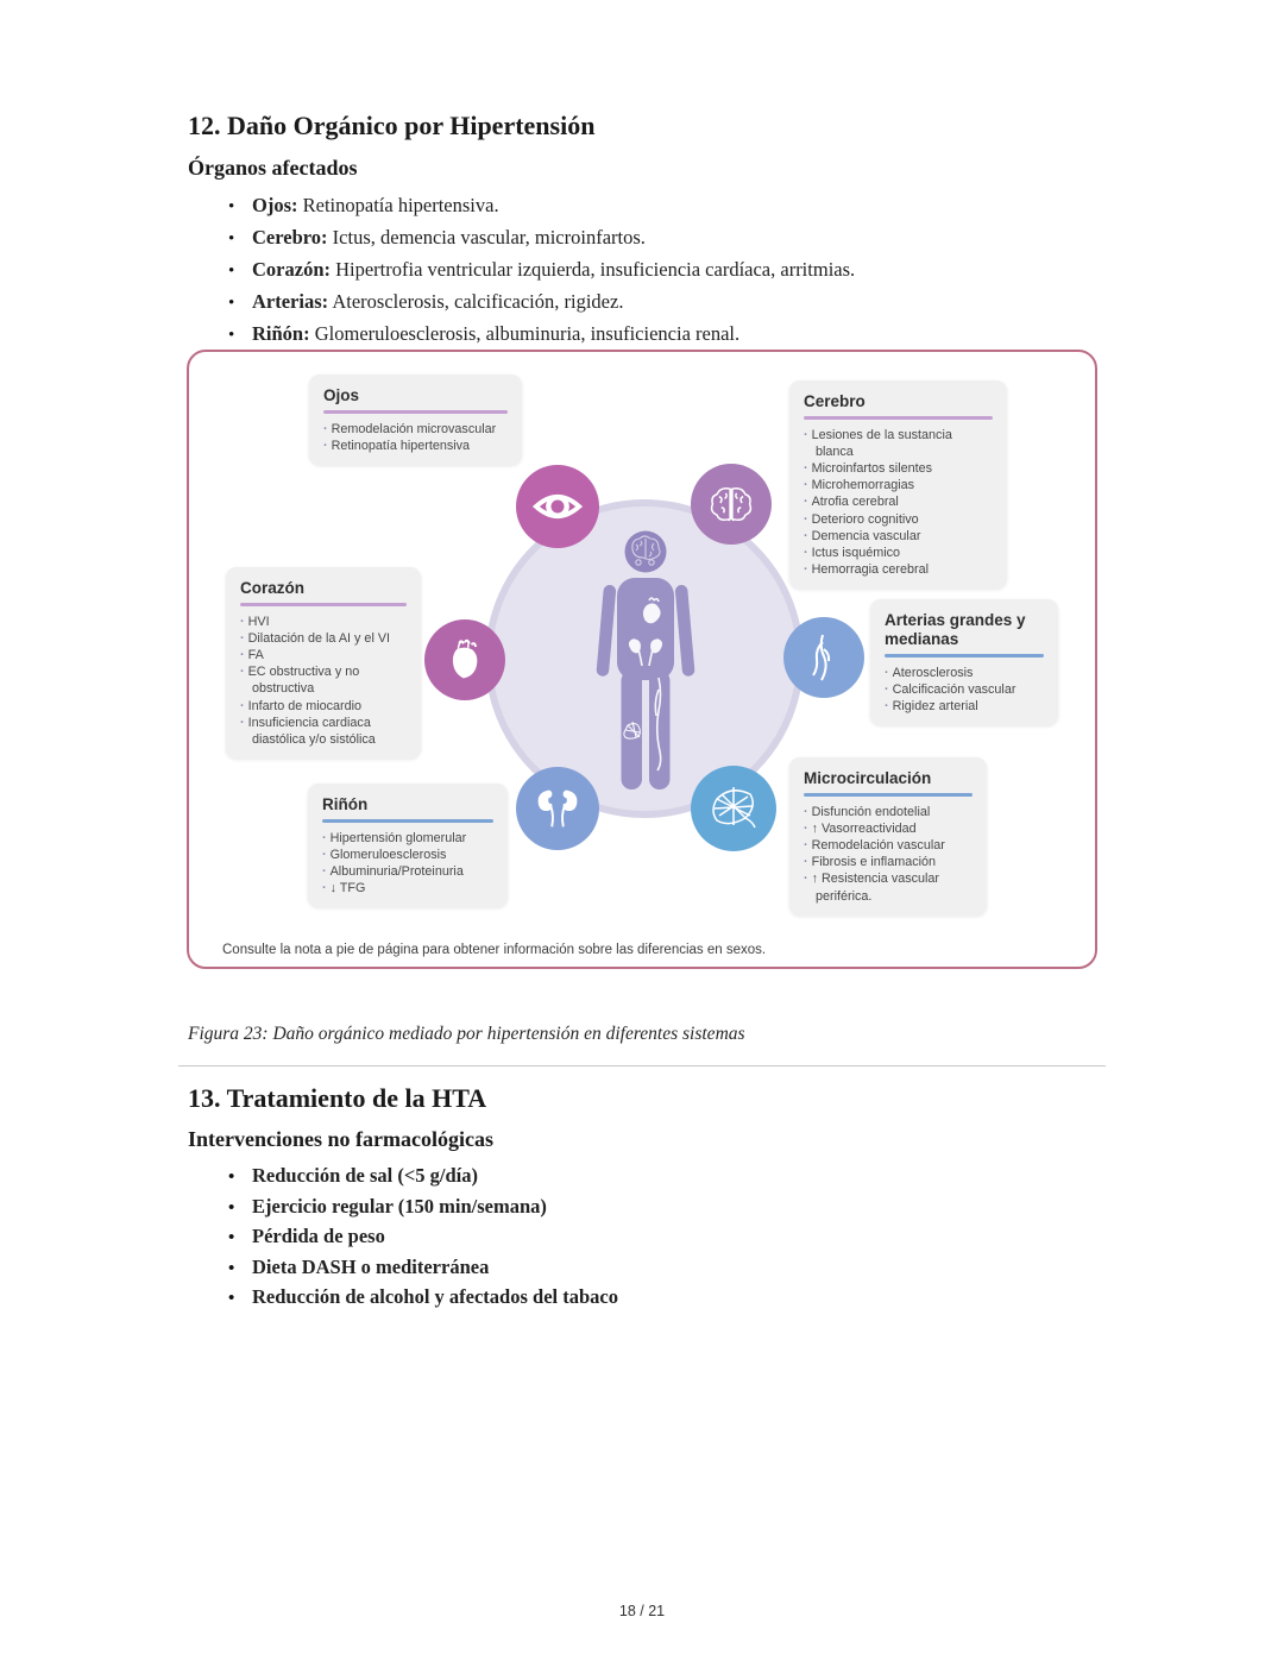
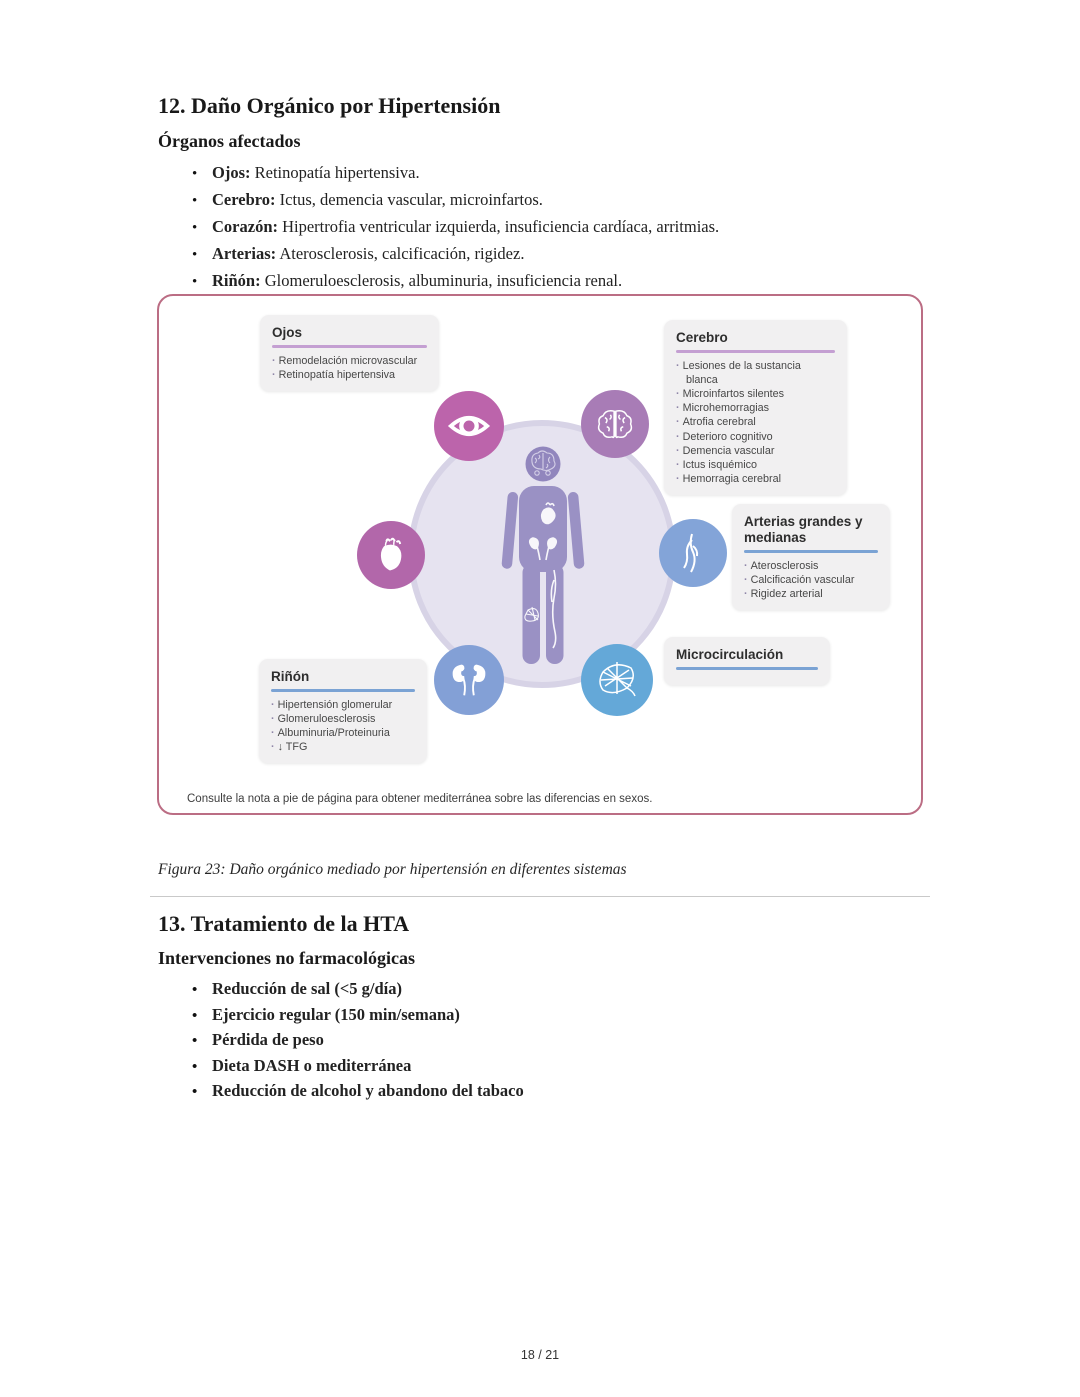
  12. Daño Orgánico por Hipertensión
  Órganos afectados
  Ojos: Retinopatía hipertensiva.
  Cerebro: Ictus, demencia vascular, microinfartos.
  Corazón: Hipertrofia ventricular izquierda, insuficiencia cardíaca, arritmias.
  Arterias: Aterosclerosis, calcificación, rigidez.
  Riñón: Glomeruloesclerosis, albuminuria, insuficiencia renal.
  Ojos
  Remodelación microvascular
  Retinopatía hipertensiva
  Cerebro
  Lesiones de la sustancia blanca
  Microinfartos silentes
  Microhemorragias
  Atrofia cerebral
  Deterioro cognitivo
  Demencia vascular
  Ictus isquémico
  Hemorragia cerebral
- Corazón
- HVI
- Dilatación de la AI y el VI
- FA
- EC obstructiva y no obstructiva
- Infarto de miocardio
- Insuficiencia cardiaca diastólica y/o sistólica
  Arterias grandes y medianas
  Aterosclerosis
  Calcificación vascular
  Rigidez arterial
  Riñón
  Hipertensión glomerular
  Glomeruloesclerosis
  Albuminuria/Proteinuria
  ↓ TFG
  Microcirculación
- Disfunción endotelial
- ↑ Vasorreactividad
- Remodelación vascular
- Fibrosis e inflamación
- ↑ Resistencia vascular periférica.
- Consulte la nota a pie de página para obtener información sobre las diferencias en sexos.
+ Consulte la nota a pie de página para obtener mediterránea sobre las diferencias en sexos.
  Figura 23: Daño orgánico mediado por hipertensión en diferentes sistemas
  13. Tratamiento de la HTA
  Intervenciones no farmacológicas
  Reducción de sal (<5 g/día)
  Ejercicio regular (150 min/semana)
  Pérdida de peso
  Dieta DASH o mediterránea
- Reducción de alcohol y afectados del tabaco
+ Reducción de alcohol y abandono del tabaco
  18 / 21
